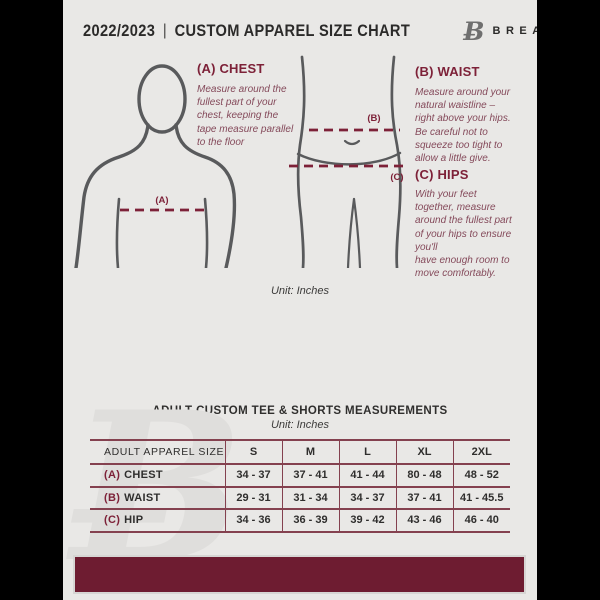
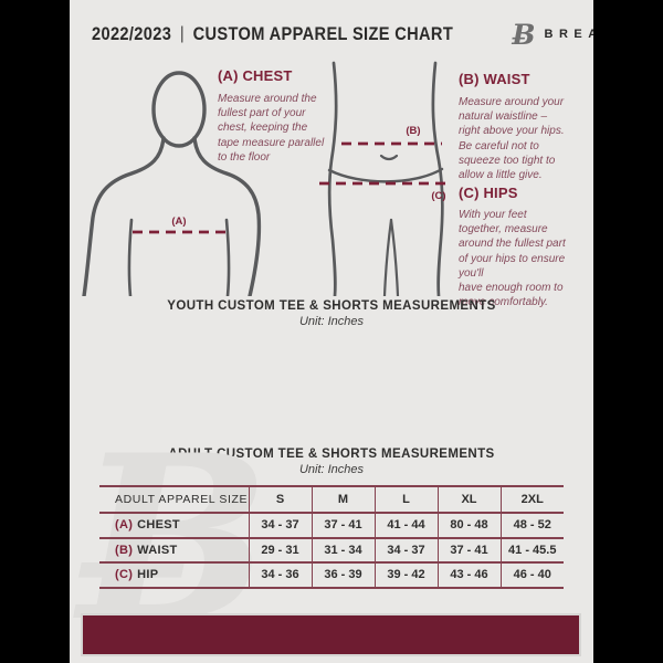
  2022/2023
  |
  CUSTOM APPAREL SIZE CHART
  Ƀ
  (A)
  (B)
  (C)
  (A) CHEST
  Measure around the
  fullest part of your
  chest, keeping the
  tape measure parallel
  to the floor
  (B) WAIST
  Measure around your
  natural waistline –
  right above your hips.
  Be careful not to
  squeeze too tight to
  allow a little give.
  (C) HIPS
  With your feet
  together, measure
  around the fullest part
  of your hips to ensure
  you'll
  have enough room to
  move comfortably.
  Ƀ
+ YOUTH CUSTOM TEE & SHORTS MEASUREMENTS
  Unit: Inches
  ADULT CUSTOM TEE & SHORTS MEASUREMENTS
  Unit: Inches
  ADULT APPAREL SIZE	S	M	L	XL	2XL
  (A) CHEST	34 - 37	37 - 41	41 - 44	80 - 48	48 - 52
  (B) WAIST	29 - 31	31 - 34	34 - 37	37 - 41	41 - 45.5
  (C) HIP	34 - 36	36 - 39	39 - 42	43 - 46	46 - 40
